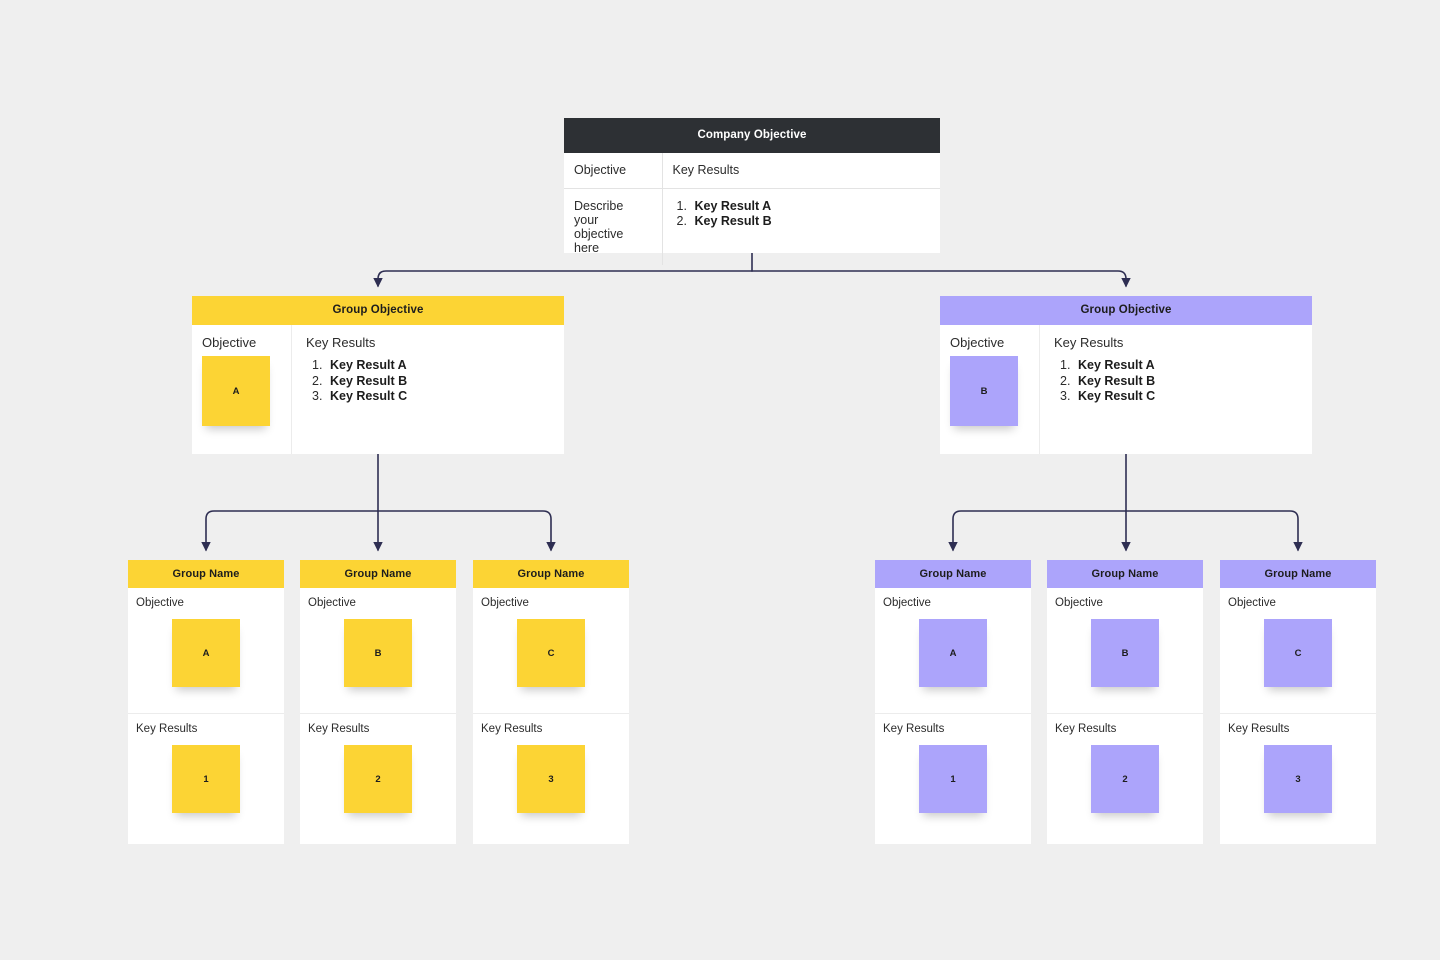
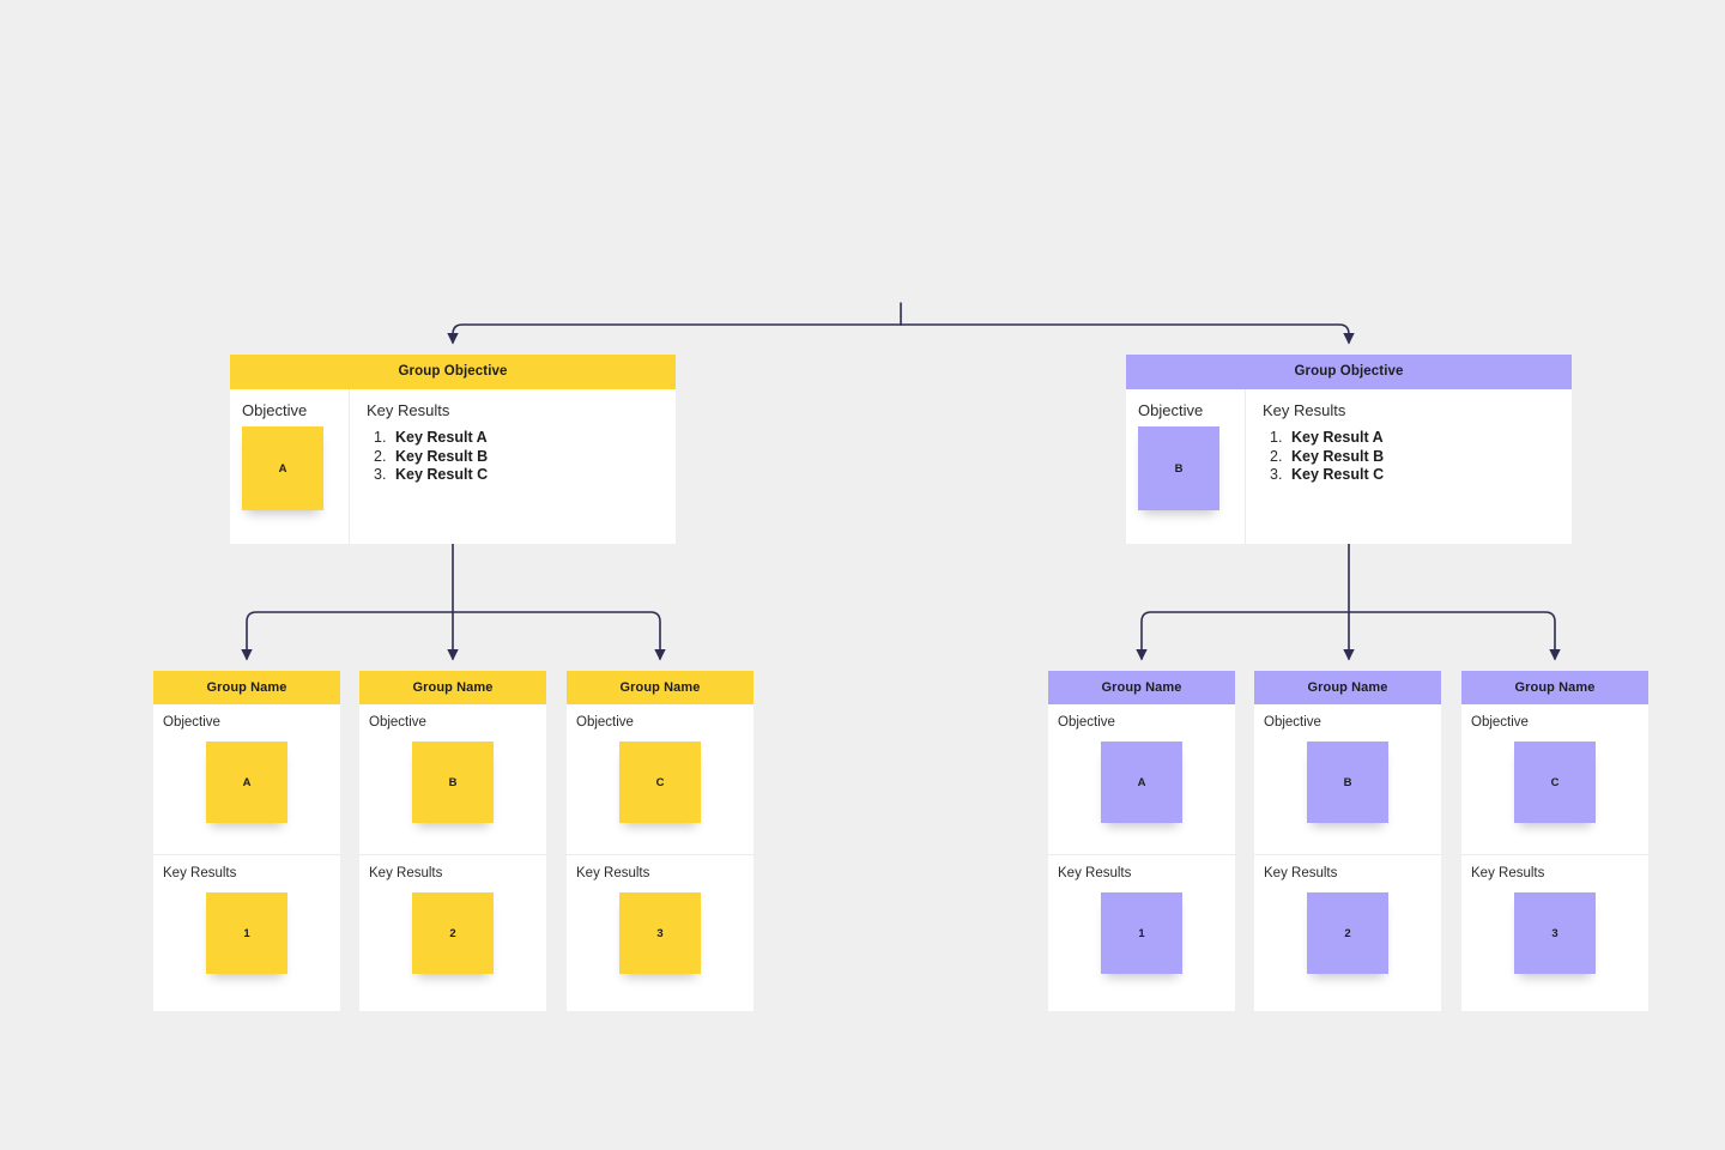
- Company Objective
- Objective	Key Results
- Describe your objective here	1. Key Result A 2. Key Result B
  Group Objective
  Objective
  A
  Key Results
  1.
  Key Result A
  2.
  Key Result B
  3.
  Key Result C
  Group Objective
  Objective
  B
  Key Results
  1.
  Key Result A
  2.
  Key Result B
  3.
  Key Result C
  Group Name
  Objective
  A
  Key Results
  1
  Group Name
  Objective
  B
  Key Results
  2
  Group Name
  Objective
  C
  Key Results
  3
  Group Name
  Objective
  A
  Key Results
  1
  Group Name
  Objective
  B
  Key Results
  2
  Group Name
  Objective
  C
  Key Results
  3
